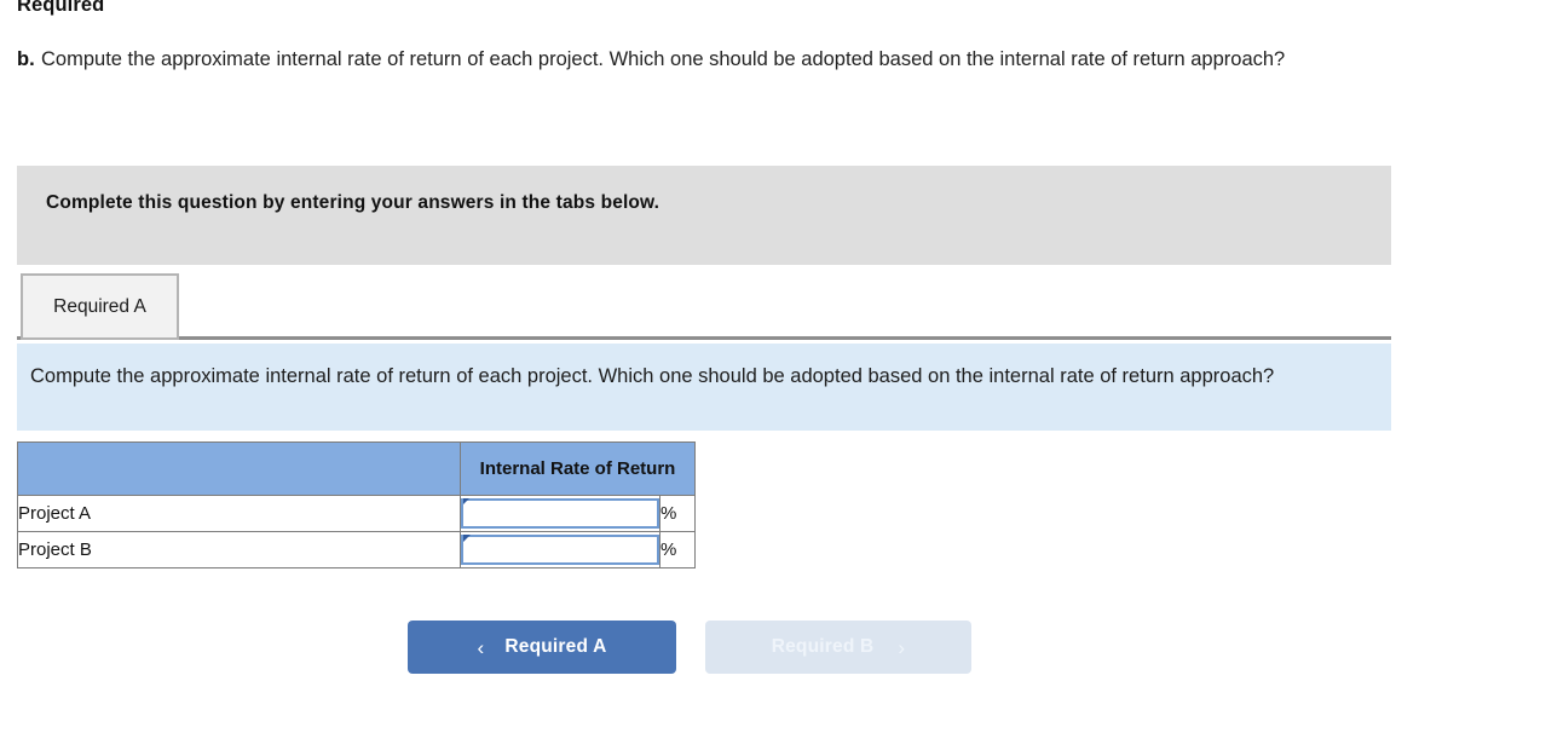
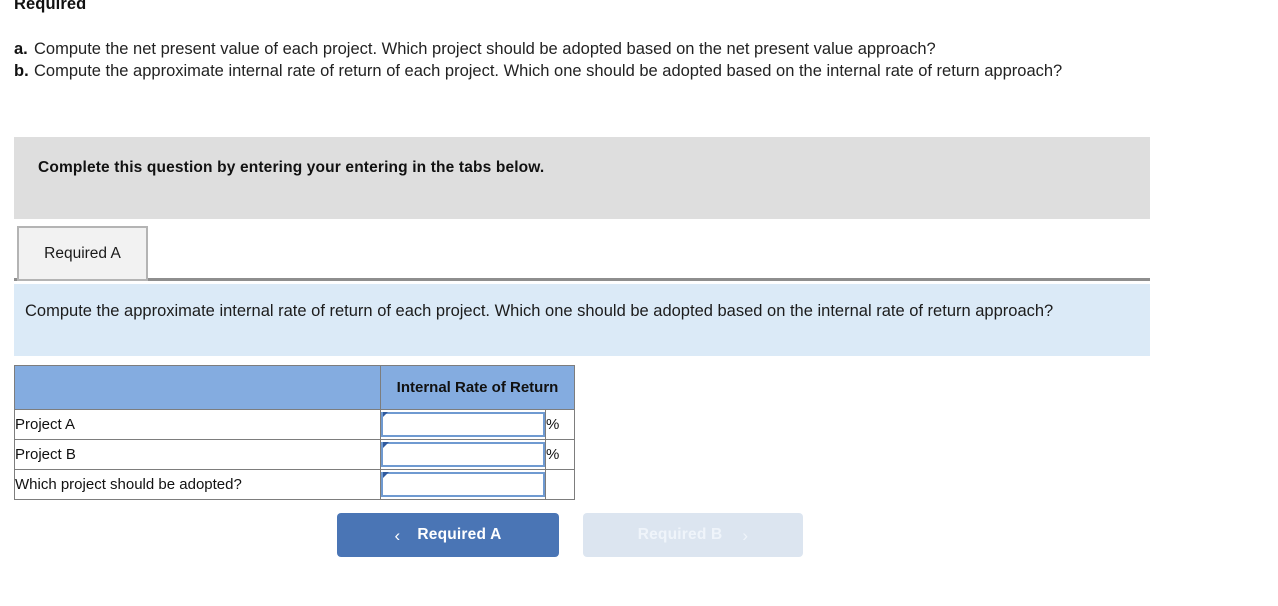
  Required
+ a.
+ Compute the net present value of each project. Which project should be adopted based on the net present value approach?
  b.
  Compute the approximate internal rate of return of each project. Which one should be adopted based on the internal rate of return approach?
- Complete this question by entering your answers in the tabs below.
+ Complete this question by entering your entering in the tabs below.
  Required A
  Compute the approximate internal rate of return of each project. Which one should be adopted based on the internal rate of return approach?
  	Internal Rate of Return
  Project A		%
  Project B		%
+ Which project should be adopted?
  ‹
  Required A
